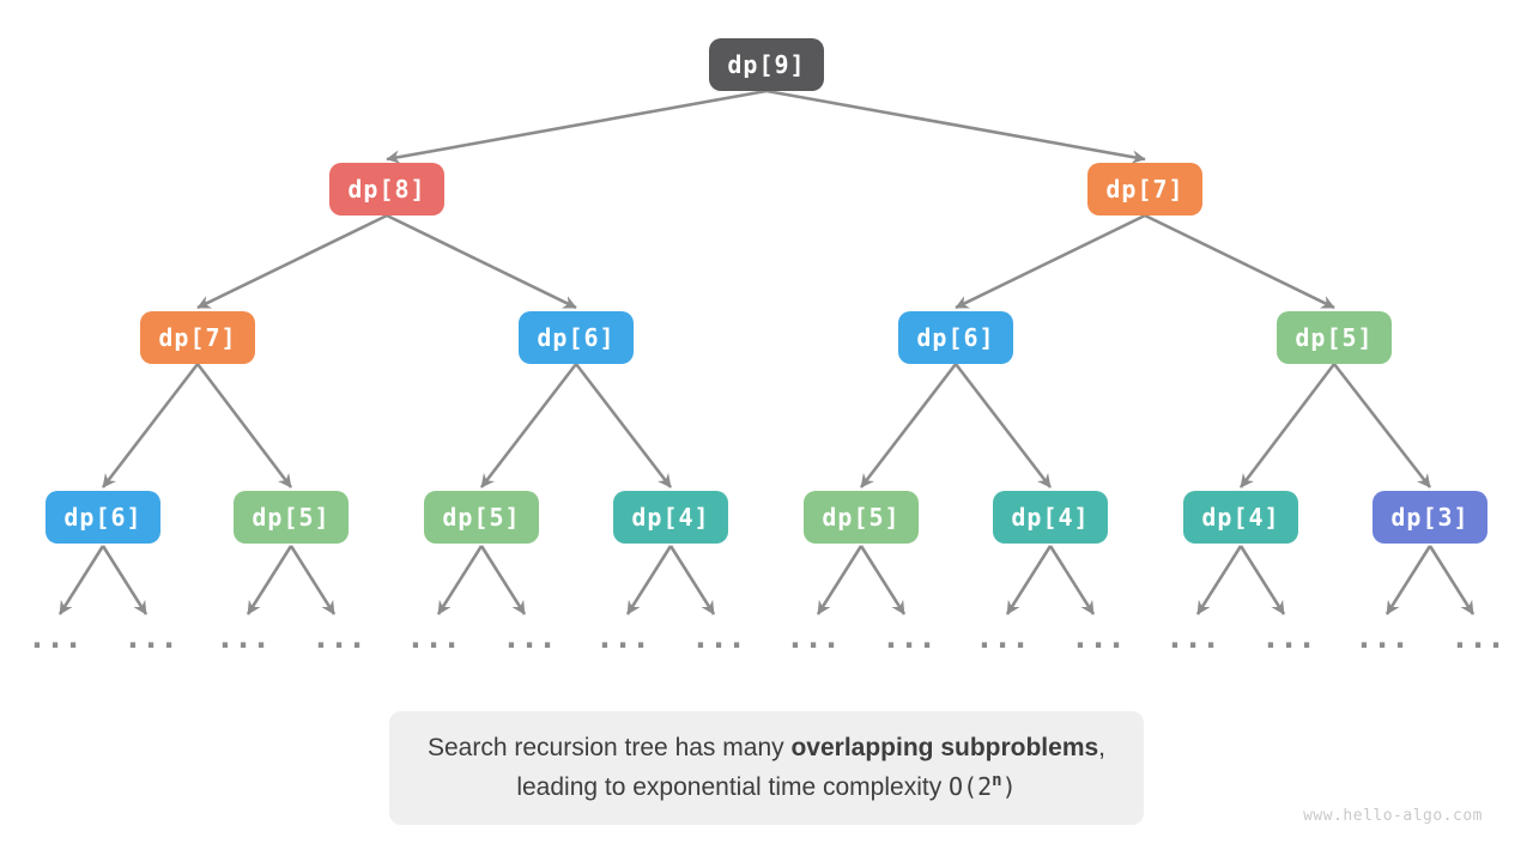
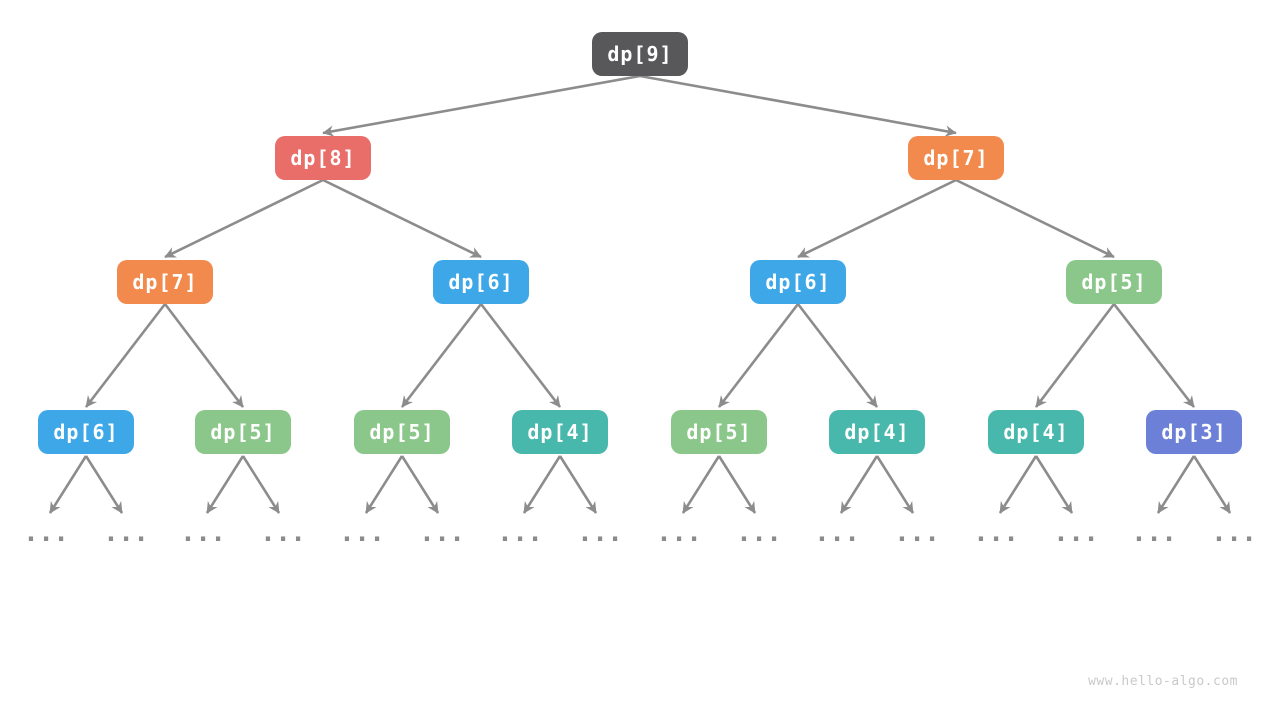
  dp[9]
  dp[8]
  dp[7]
  dp[7]
  dp[6]
  dp[6]
  dp[5]
  dp[6]
  dp[5]
  dp[5]
  dp[4]
  dp[5]
  dp[4]
  dp[4]
  dp[3]
  ...
  ...
  ...
  ...
  ...
  ...
  ...
  ...
  ...
  ...
  ...
  ...
  ...
  ...
  ...
  ...
- Search recursion tree has many overlapping subproblems,
- leading to exponential time complexity O(2n)
  www.hello-algo.com
